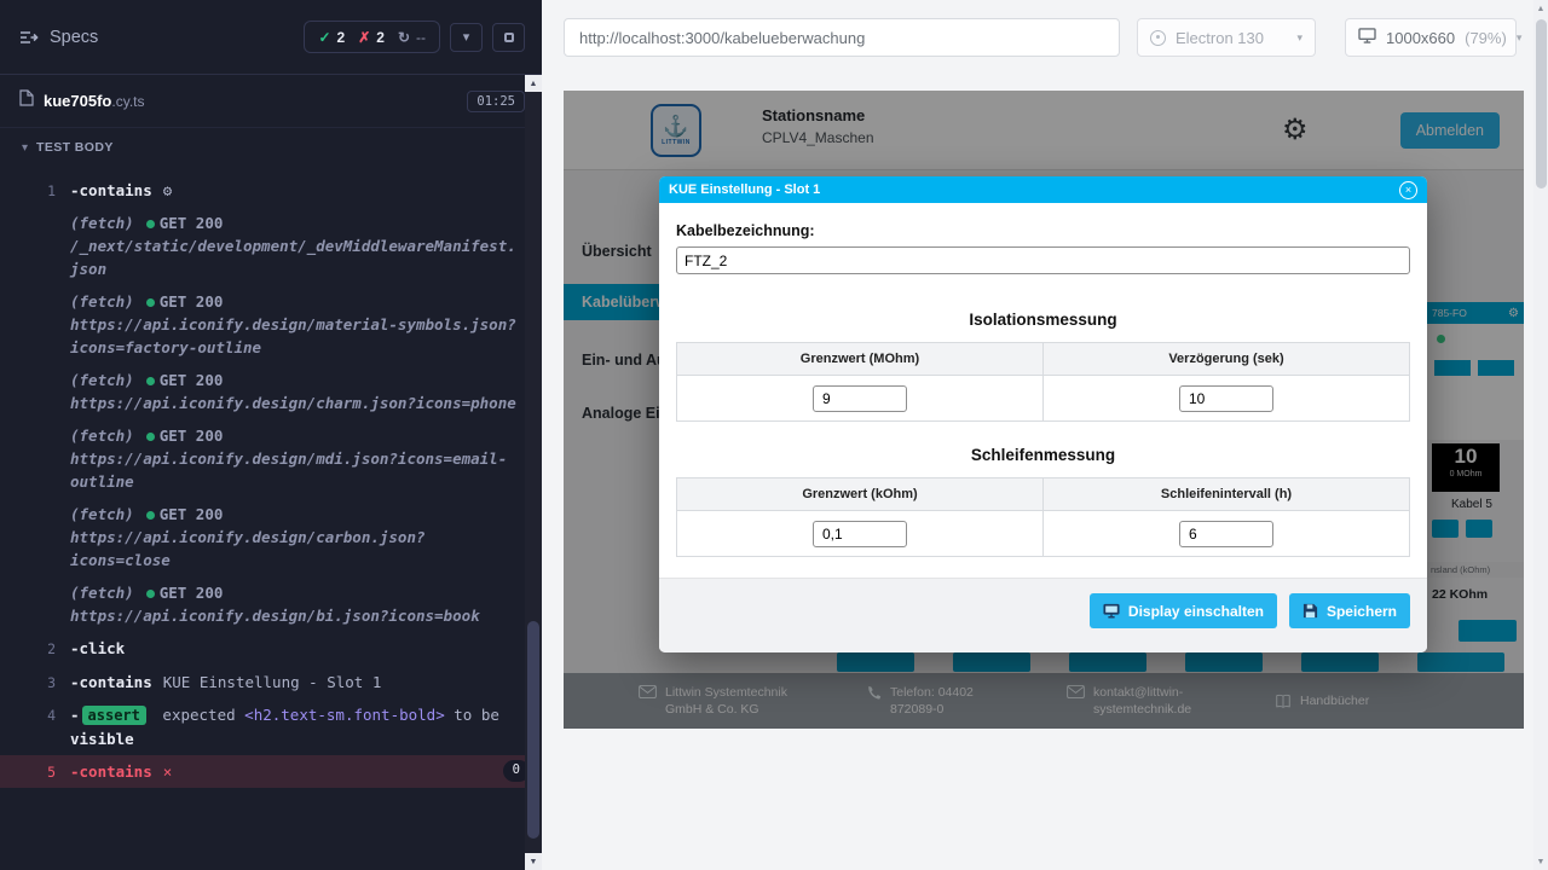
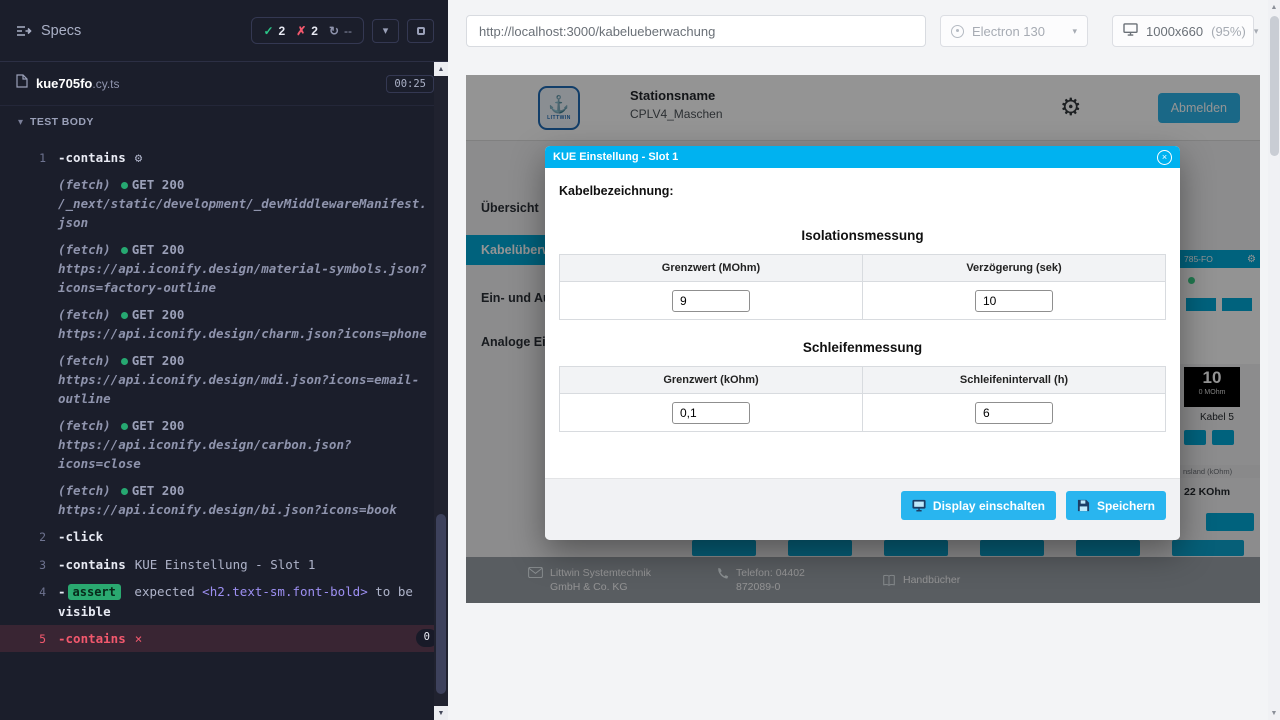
  Specs
  ✓
  2
  ✗
  2
  ↻
  --
  ▾
  kue705fo
  .cy.ts
- 01:25
+ 00:25
  ▾
  TEST BODY
  1
  -contains ⚙
  (fetch) GET 200
  /_next/static/development/_devMiddlewareManifest.json
  (fetch) GET 200
  https://api.iconify.design/material-symbols.json?icons=factory-outline
  (fetch) GET 200
  https://api.iconify.design/charm.json?icons=phone
  (fetch) GET 200
  https://api.iconify.design/mdi.json?icons=email-outline
  (fetch) GET 200
  https://api.iconify.design/carbon.json?icons=close
  (fetch) GET 200
  https://api.iconify.design/bi.json?icons=book
  2
  -click
  3
  -contains KUE Einstellung - Slot 1
  4
  - assert expected <h2.text-sm.font-bold> to be visible
  5
  -contains ×
  0
  http://localhost:3000/kabelueberwachung
  Electron 130
  ▾
  1000x660
- (79%)
+ (95%)
  ▾
  ⚓
  Stationsname
  CPLV4_Maschen
  ⚙
  Abmelden
  Übersicht
  Kabelüber
  Ein- und A
  Analoge Ei
  785-FO
  ⚙
  10
  Kabel 5
  nsland (kOhm)
  22 KOhm
  Littwin Systemtechnik GmbH & Co. KG
  Telefon: 04402 872089-0
- kontakt@littwin-systemtechnik.de
  Handbücher
  KUE Einstellung - Slot 1
  ×
  Kabelbezeichnung:
- FTZ_2
  Isolationsmessung
  Grenzwert (MOhm)	Verzögerung (sek)
  9	10
  Schleifenmessung
  Grenzwert (kOhm)	Schleifenintervall (h)
  0,1	6
  Display einschalten
  Speichern
